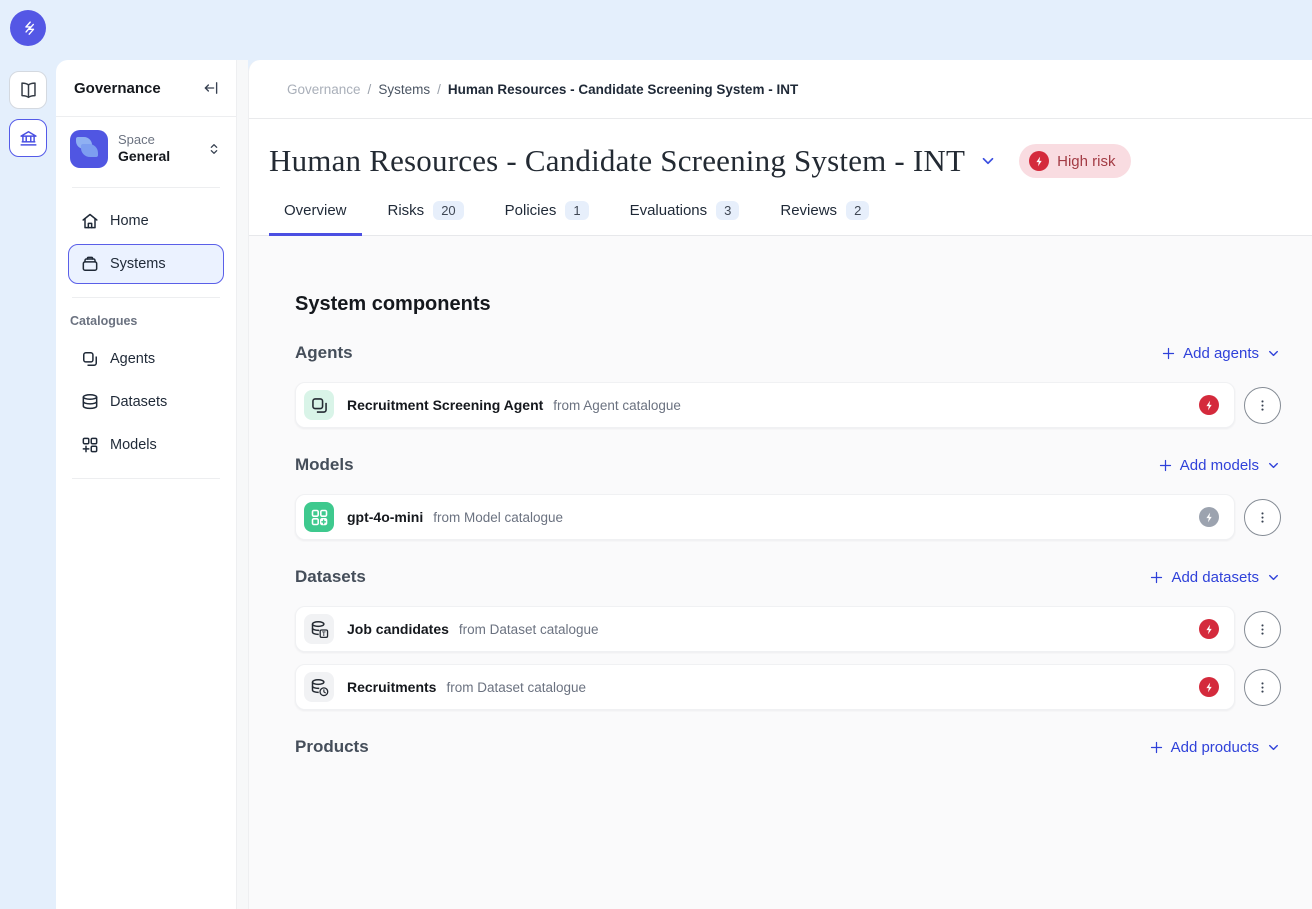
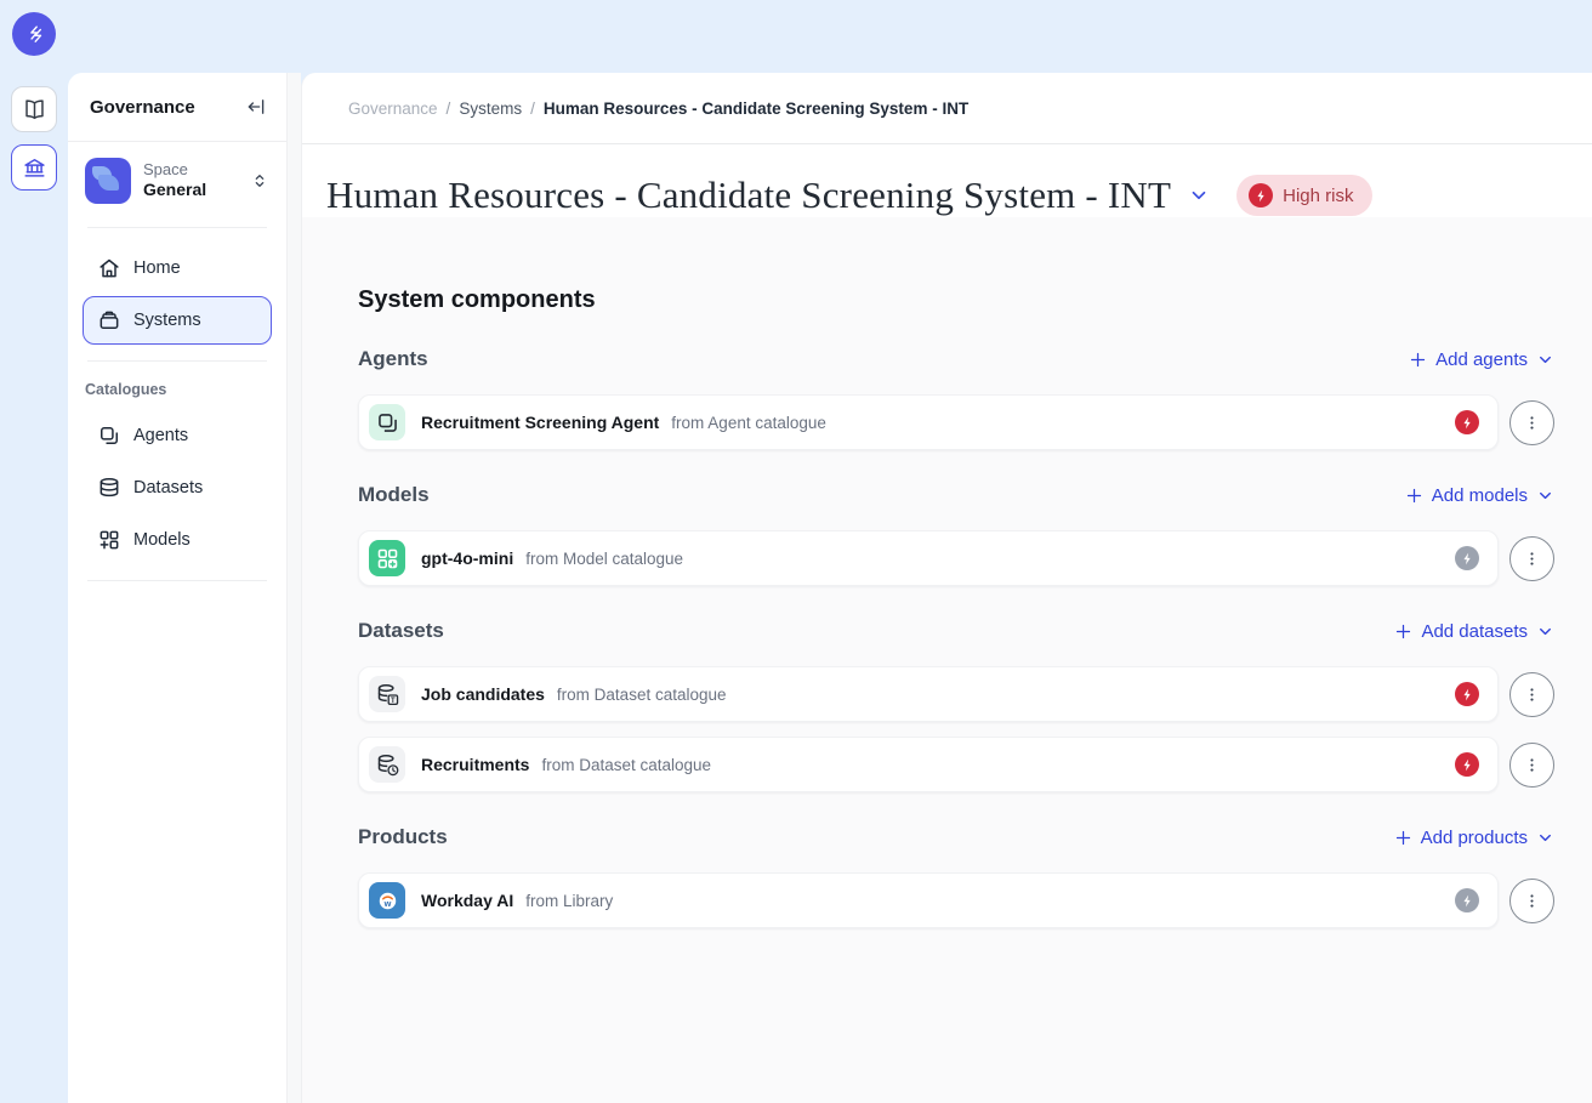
  Governance
  Space
  General
  Home
  Systems
  Catalogues
  Agents
  Datasets
  Models
  Governance
  /
  Systems
  /
  Human Resources - Candidate Screening System - INT
  Human Resources - Candidate Screening System - INT
  High risk
- Overview
- Risks
- 20
- Policies
- 1
- Evaluations
- 3
- Reviews
- 2
  System components
  Agents
  Add agents
  Recruitment Screening Agent
  from Agent catalogue
  Models
  Add models
  gpt-4o-mini
  from Model catalogue
  Datasets
  Add datasets
  Job candidates
  from Dataset catalogue
  Recruitments
  from Dataset catalogue
  Products
  Add products
+ w
+ Workday AI
+ from Library
